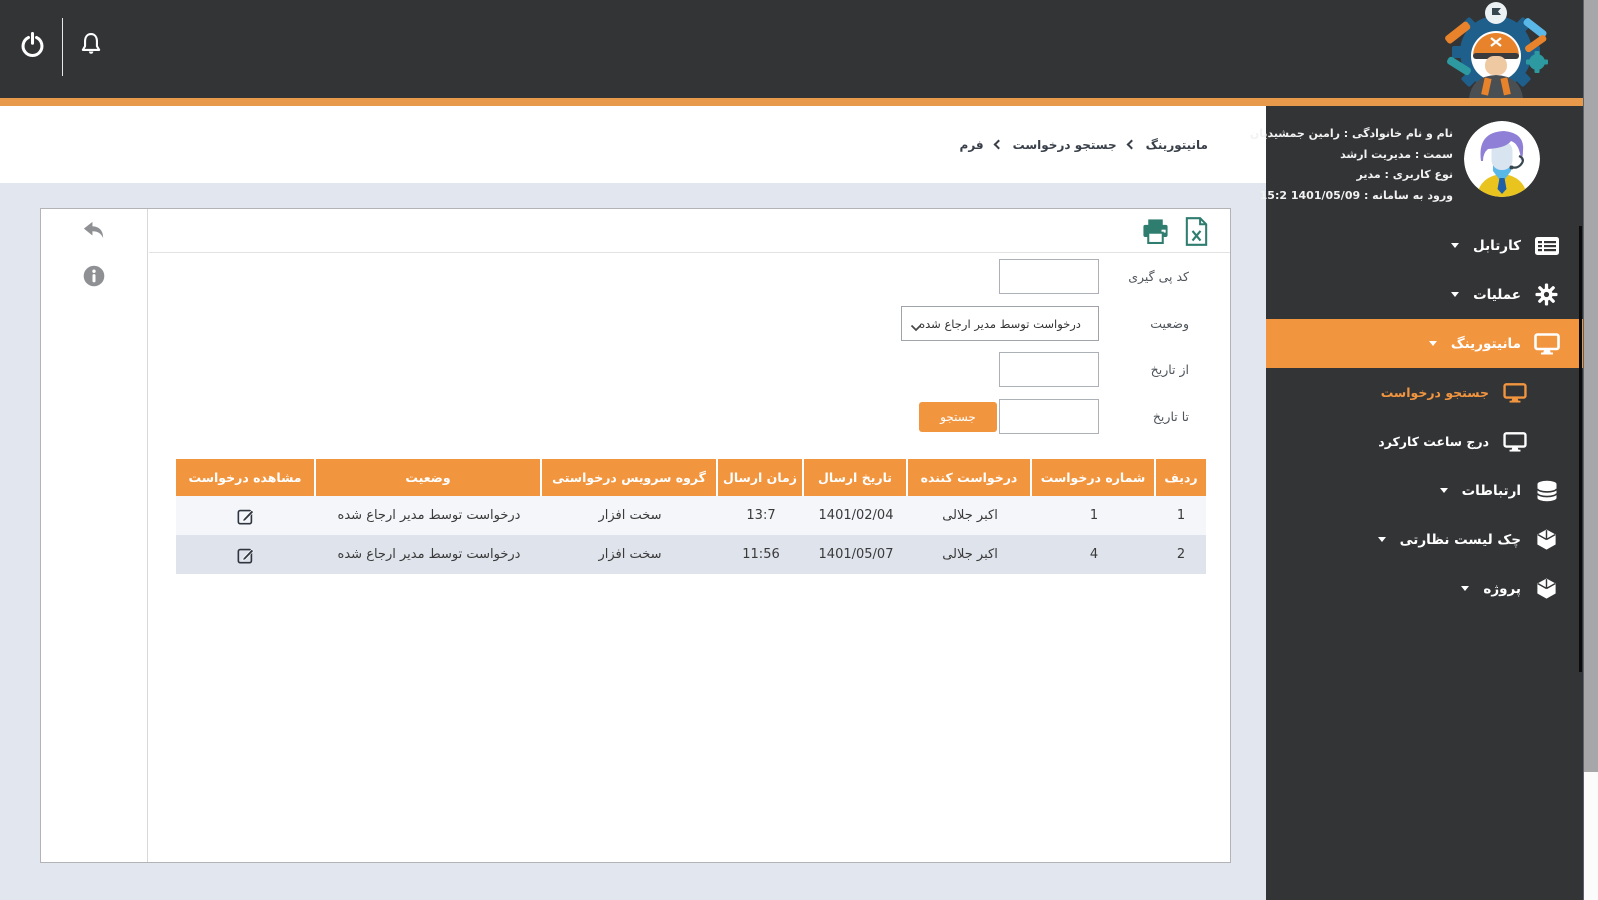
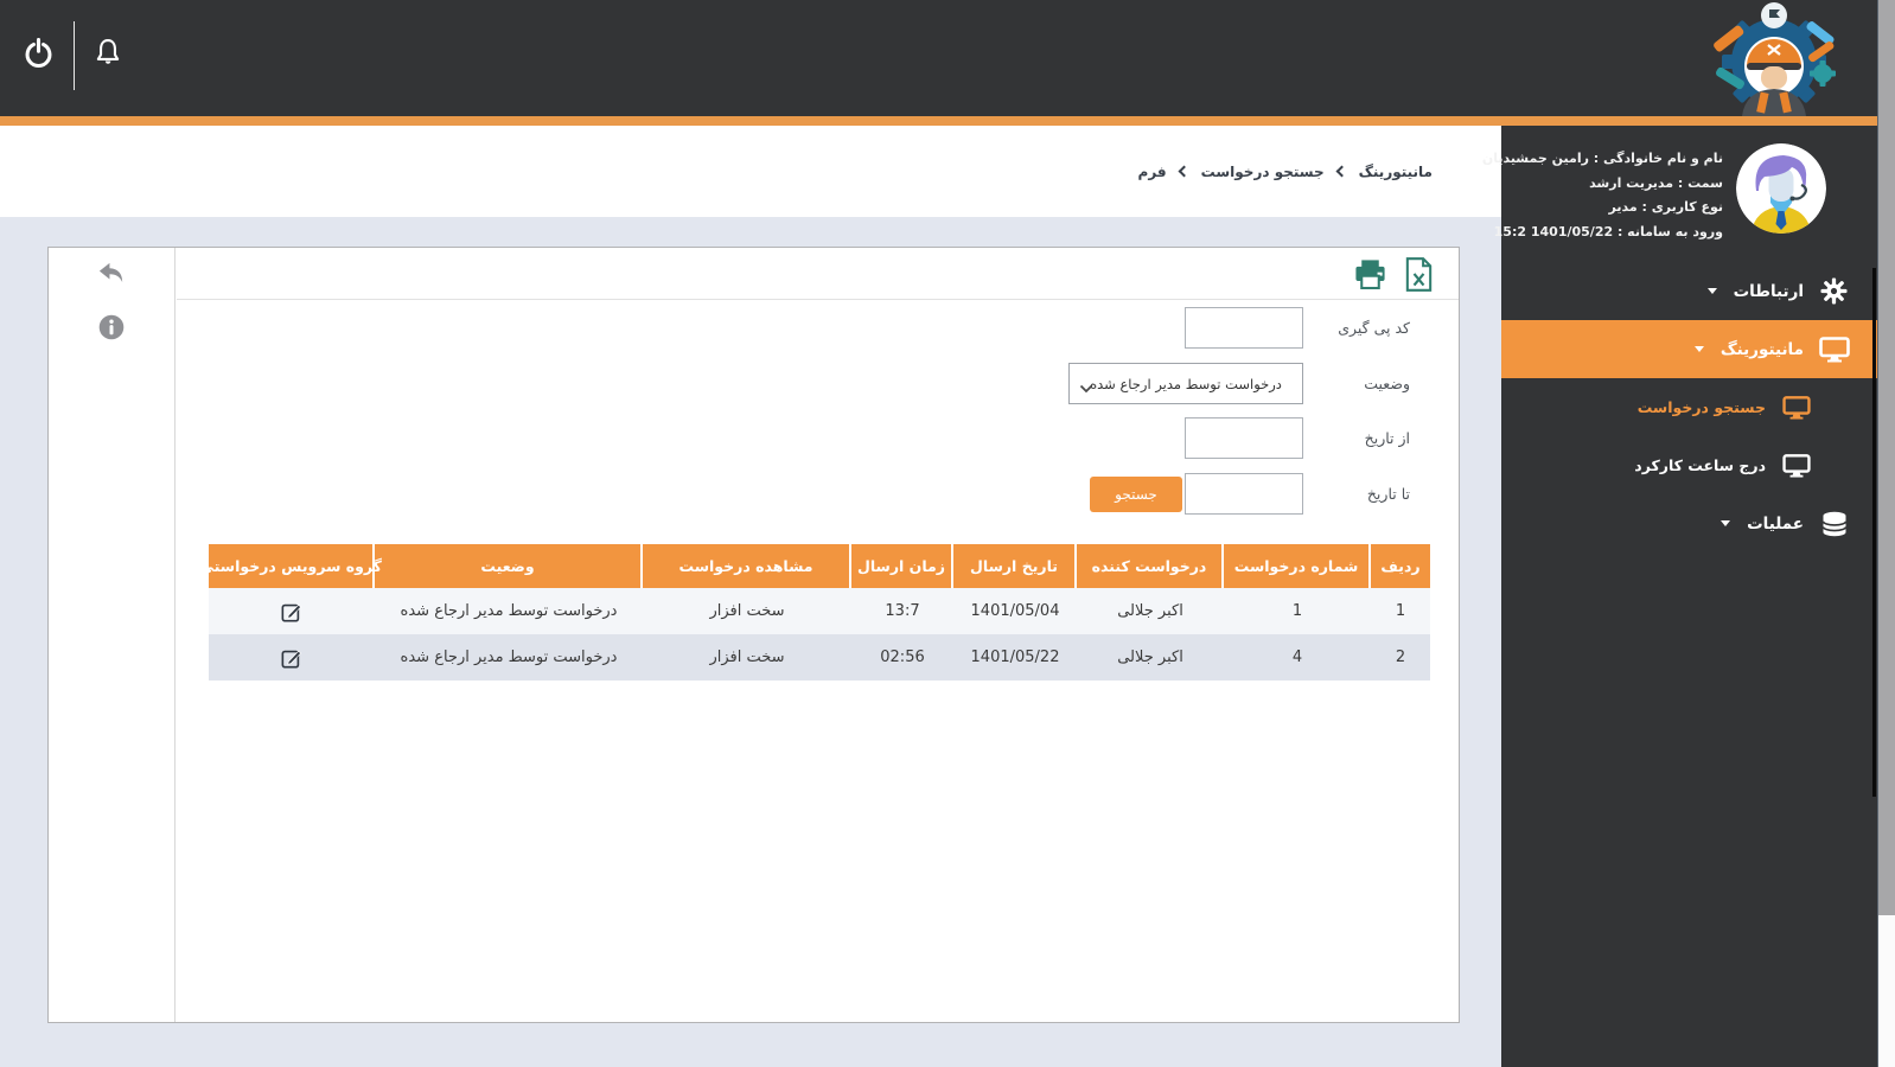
  مانیتورینگ
  جستجو درخواست
  فرم
  کد پی گیری
  وضعیت
  درخواست توسط مدیر ارجاع شده
  از تاریخ
  تا تاریخ
  جستجو
  ردیف
  شماره درخواست
  درخواست کننده
  تاریخ ارسال
  زمان ارسال
- گروه سرویس درخواستی
+ مشاهده درخواست
  وضعیت
- مشاهده درخواست
+ گروه سرویس درخواستی
  1
  1
  اکبر جلالی
- 1401/02/04
+ 1401/05/04
  13:7
  سخت افزار
  درخواست توسط مدیر ارجاع شده
  2
  4
  اکبر جلالی
- 1401/05/07
+ 1401/05/22
- 11:56
+ 02:56
  سخت افزار
  درخواست توسط مدیر ارجاع شده
  نام و نام خانوادگی : رامین جمشیدی
  سمت : مدیریت ارشد
  نوع کاربری : مدیر
- ورود به سامانه : 1401/05/09 15:2
+ ورود به سامانه : 1401/05/22 15:2
- کارتابل
- عملیات
+ ارتباطات
  مانیتورینگ
  جستجو درخواست
  درج ساعت کارکرد
- ارتباطات
+ عملیات
- چک لیست نظارتی
- پروژه
